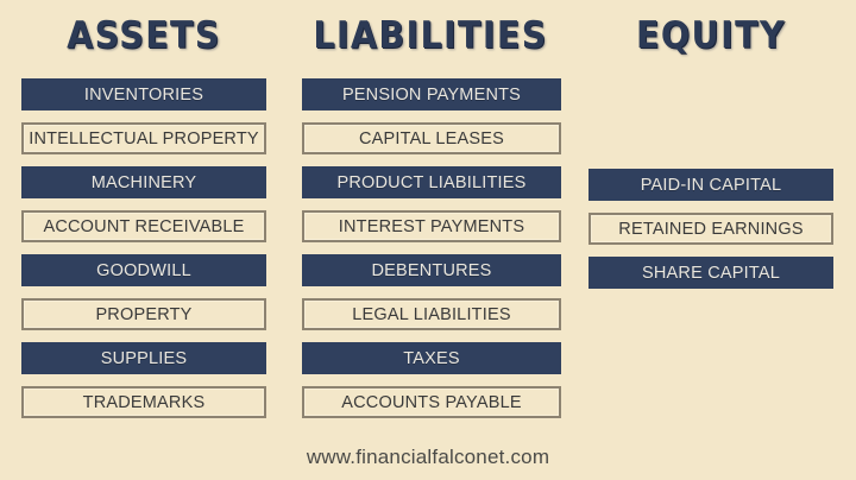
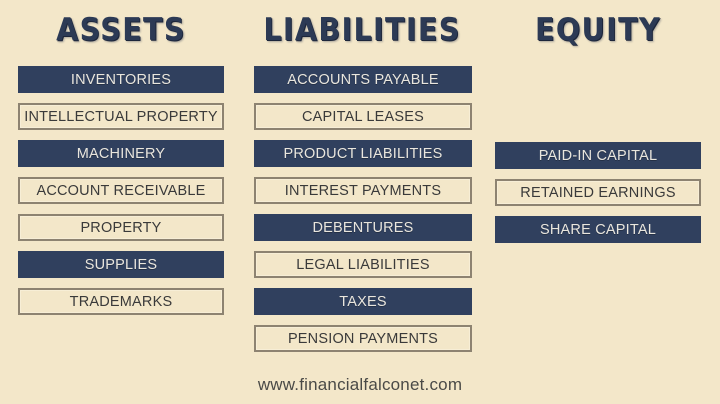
  ASSETS
  LIABILITIES
  EQUITY
  INVENTORIES
  INTELLECTUAL PROPERTY
  MACHINERY
  ACCOUNT RECEIVABLE
- GOODWILL
  PROPERTY
  SUPPLIES
  TRADEMARKS
- PENSION PAYMENTS
+ ACCOUNTS PAYABLE
  CAPITAL LEASES
  PRODUCT LIABILITIES
  INTEREST PAYMENTS
  DEBENTURES
  LEGAL LIABILITIES
  TAXES
- ACCOUNTS PAYABLE
+ PENSION PAYMENTS
  PAID-IN CAPITAL
  RETAINED EARNINGS
  SHARE CAPITAL
  www.financialfalconet.com
